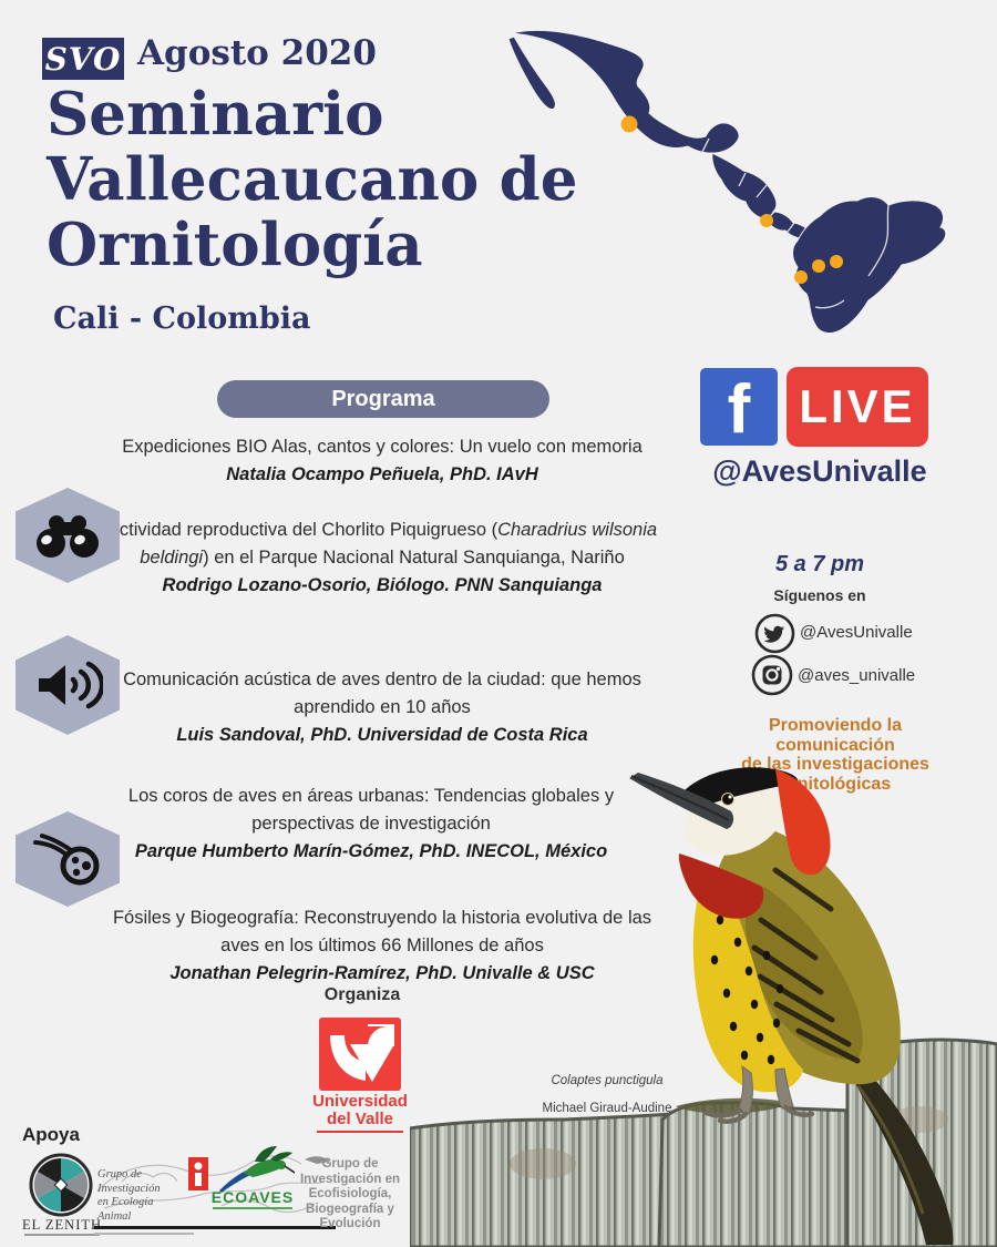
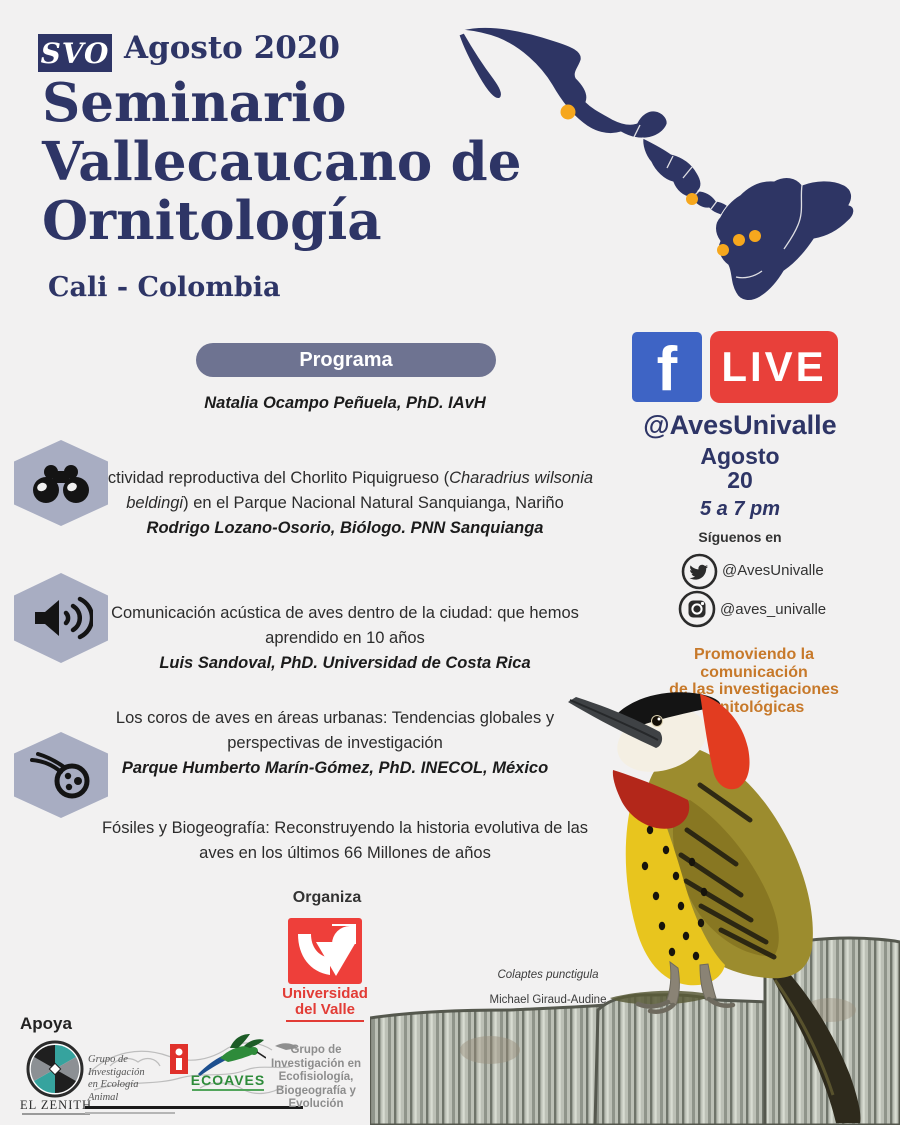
  SVO
  Agosto 2020
  Seminario
  Vallecaucano de
  Ornitología
  Cali - Colombia
  Programa
- Expediciones BIO Alas, cantos y colores: Un vuelo con memoria
  Natalia Ocampo Peñuela, PhD. IAvH
  ctividad reproductiva del Chorlito Piquigrueso (Charadrius wilsonia beldingi) en el Parque Nacional Natural Sanquianga, Nariño
  Rodrigo Lozano-Osorio, Biólogo. PNN Sanquianga
  Comunicación acústica de aves dentro de la ciudad: que hemos aprendido en 10 años
  Luis Sandoval, PhD. Universidad de Costa Rica
  Los coros de aves en áreas urbanas: Tendencias globales y perspectivas de investigación
  Parque Humberto Marín-Gómez, PhD. INECOL, México
  Fósiles y Biogeografía: Reconstruyendo la historia evolutiva de las aves en los últimos 66 Millones de años
- Jonathan Pelegrin-Ramírez, PhD. Univalle & USC
  Organiza
  f
  LIVE
  @AvesUnivalle
+ Agosto
+ 20
  5 a 7 pm
  Síguenos en
  @AvesUnivalle
  @aves_univalle
  Promoviendo la comunicación
  de las investigaciones
  nitológicas
  Colaptes punctigula
  Michael Giraud-Audine
  Universidad
  del Valle
  Apoya
  EL ZENITH
  Grupo de
  Investigación
  en Ecología
  Animal
  ECOAVES
  Grupo de
  Investigación en
  Ecofisiología,
  Biogeografía y
  Evolución
